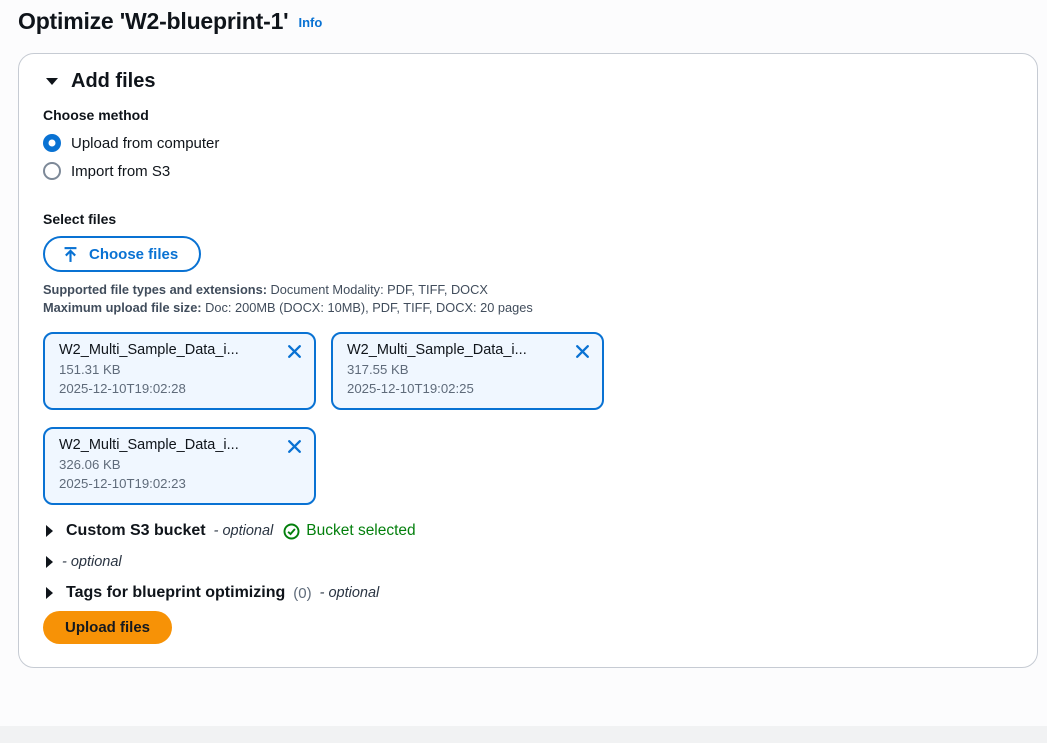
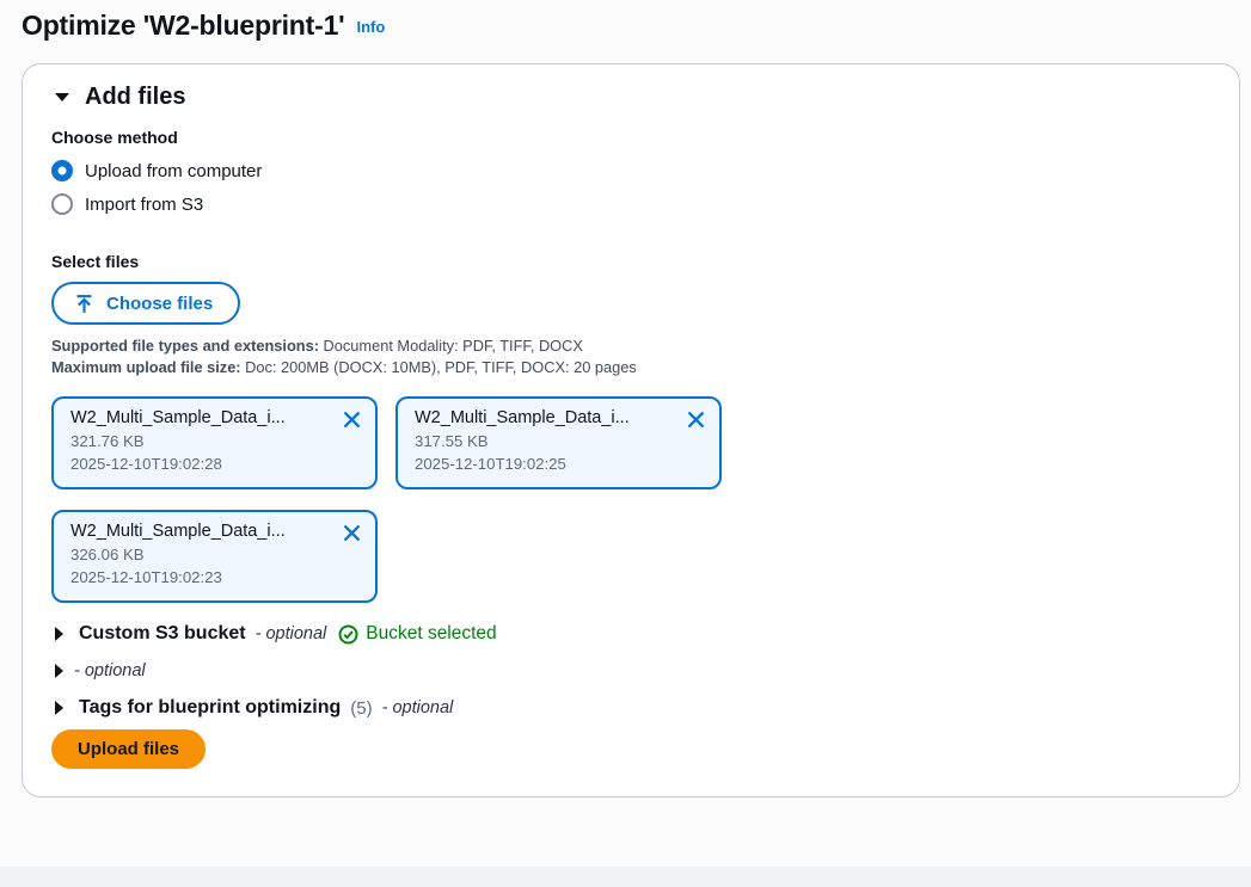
  Optimize 'W2-blueprint-1'
  Info
  Add files
  Choose method
  Upload from computer
  Import from S3
  Select files
  Choose files
  Supported file types and extensions: Document Modality: PDF, TIFF, DOCX
  Maximum upload file size: Doc: 200MB (DOCX: 10MB), PDF, TIFF, DOCX: 20 pages
  W2_Multi_Sample_Data_i...
- 151.31 KB
+ 321.76 KB
  2025-12-10T19:02:28
  W2_Multi_Sample_Data_i...
  317.55 KB
  2025-12-10T19:02:25
  W2_Multi_Sample_Data_i...
  326.06 KB
  2025-12-10T19:02:23
  Custom S3 bucket
  - optional
  Bucket selected
  - optional
  Tags for blueprint optimizing
- (0)
+ (5)
  - optional
  Upload files
